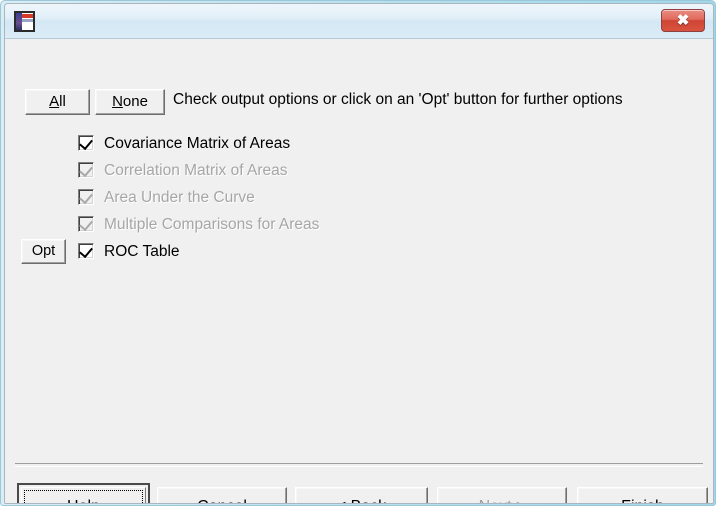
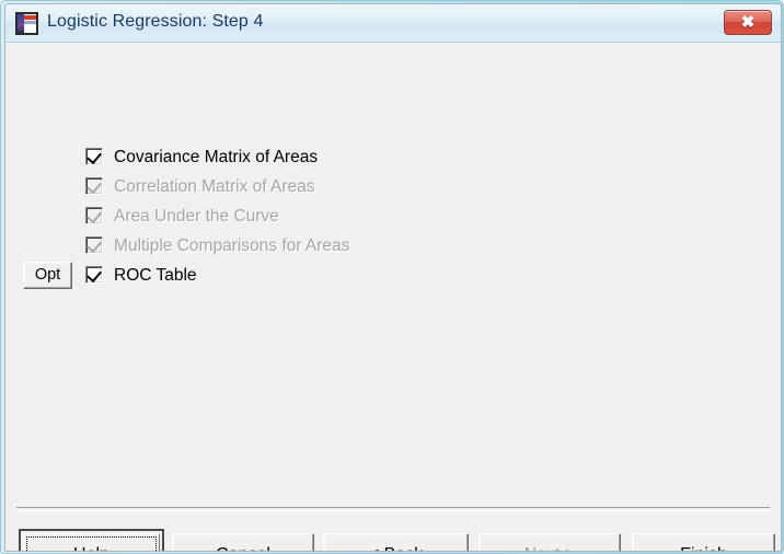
+ Logistic Regression: Step 4
  ✖
- All
- None
- Check output options or click on an 'Opt' button for further options
  Opt
  Covariance Matrix of Areas
  Correlation Matrix of Areas
  Area Under the Curve
  Multiple Comparisons for Areas
  ROC Table
